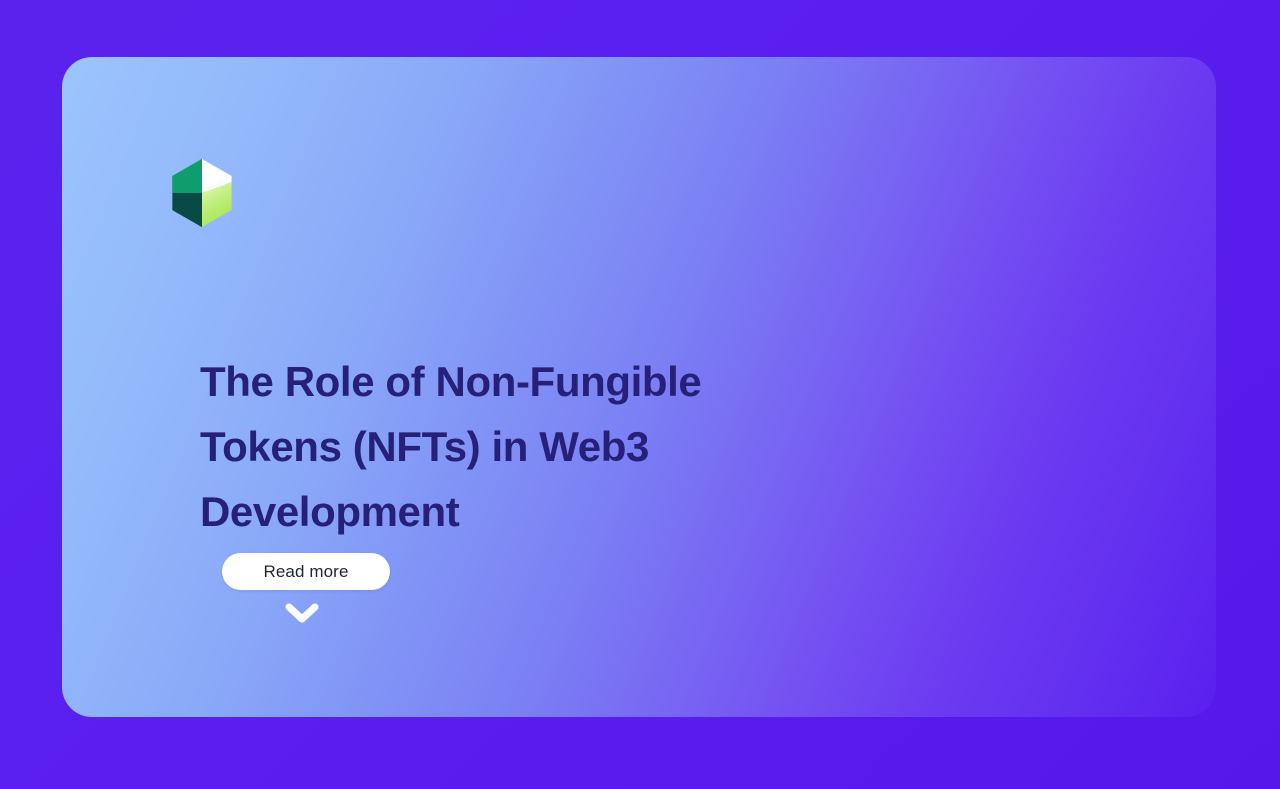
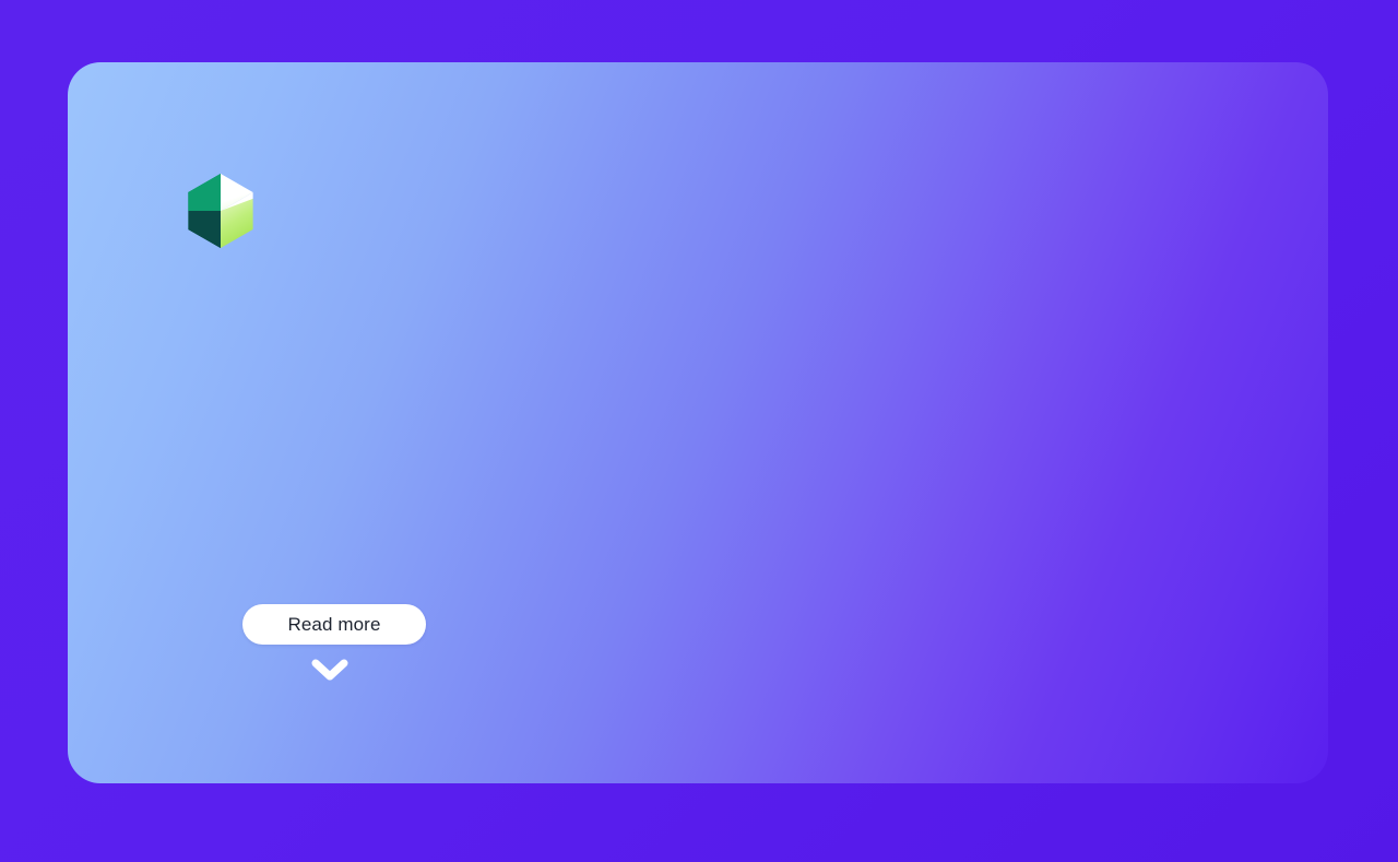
- The Role of Non-Fungible Tokens (NFTs) in Web3 Development
  Read more
